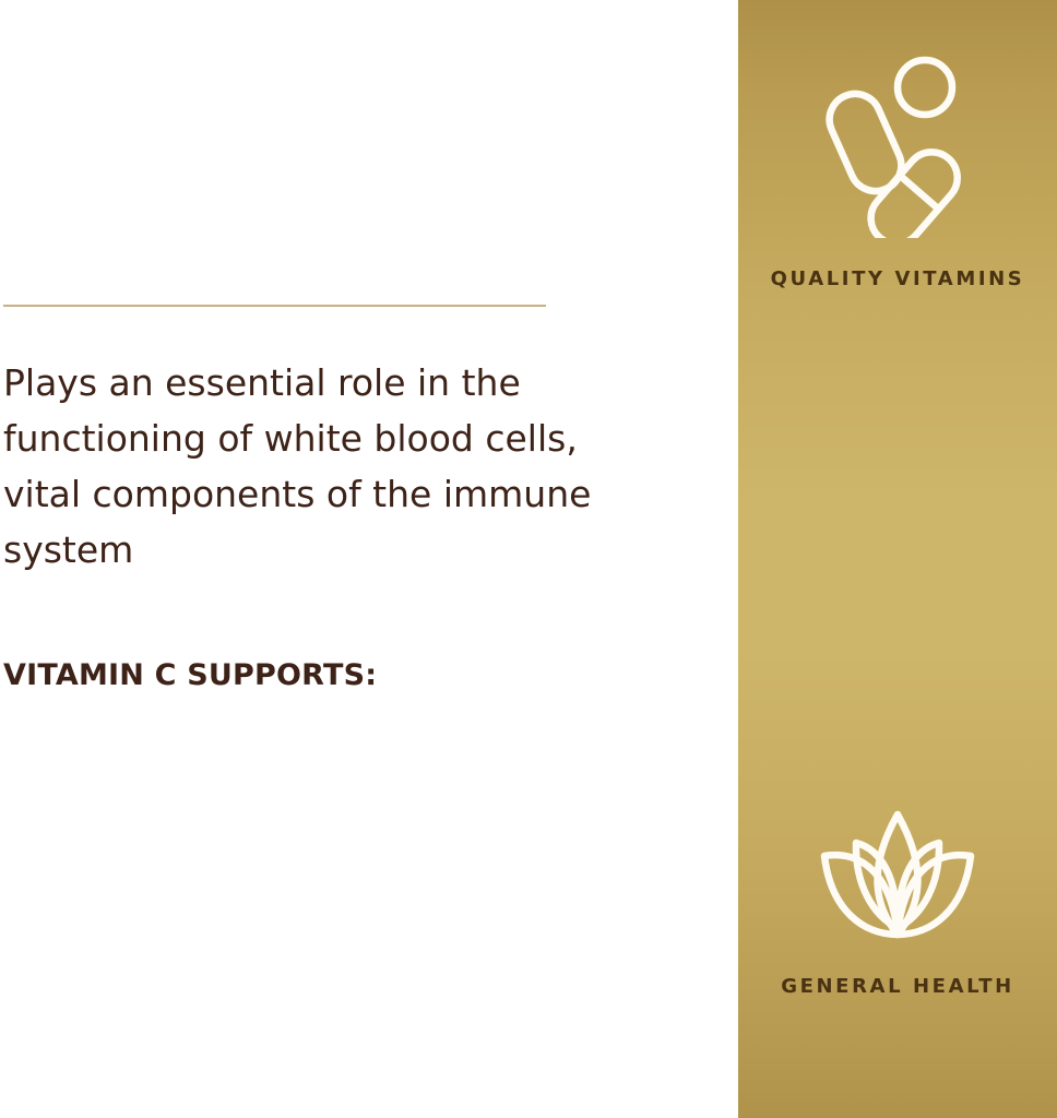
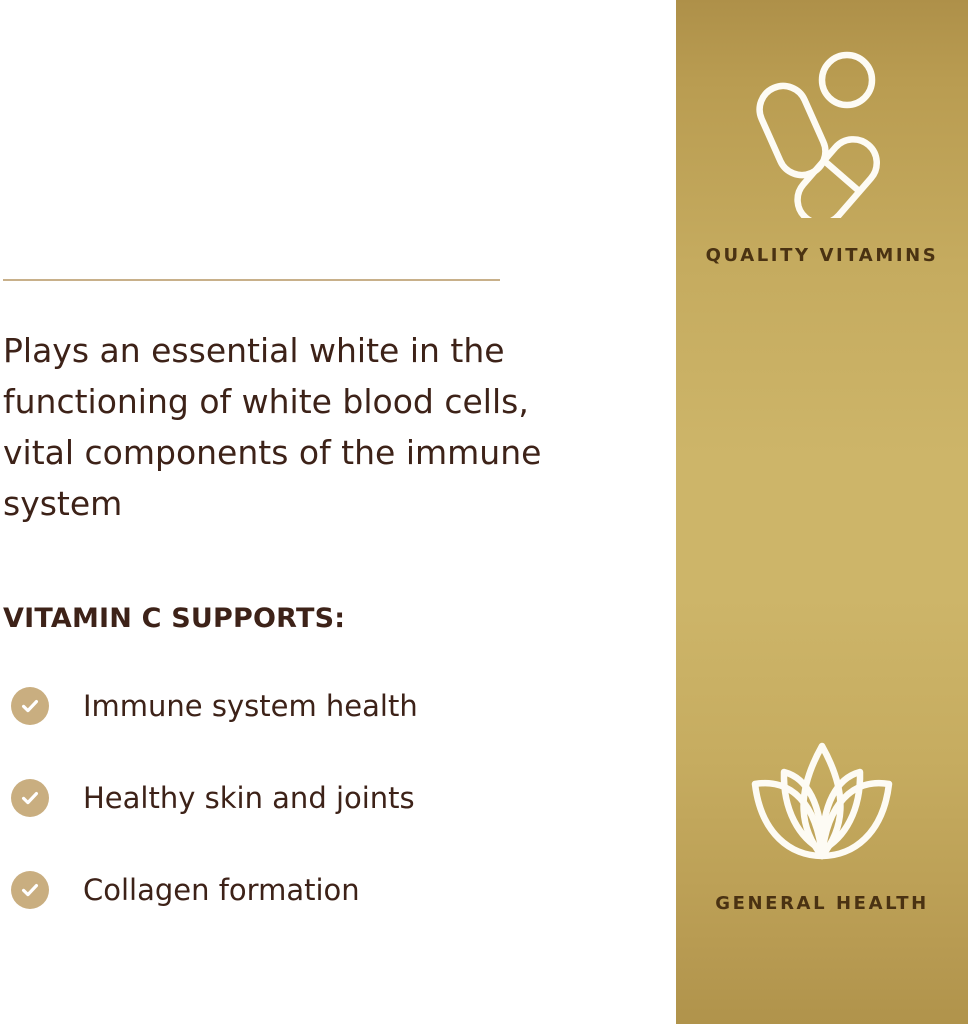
- Plays an essential role in the functioning of white blood cells, vital components of the immune system
+ Plays an essential white in the functioning of white blood cells, vital components of the immune system
  VITAMIN C SUPPORTS:
+ Immune system health
+ Healthy skin and joints
+ Collagen formation
  QUALITY VITAMINS
  GENERAL HEALTH
